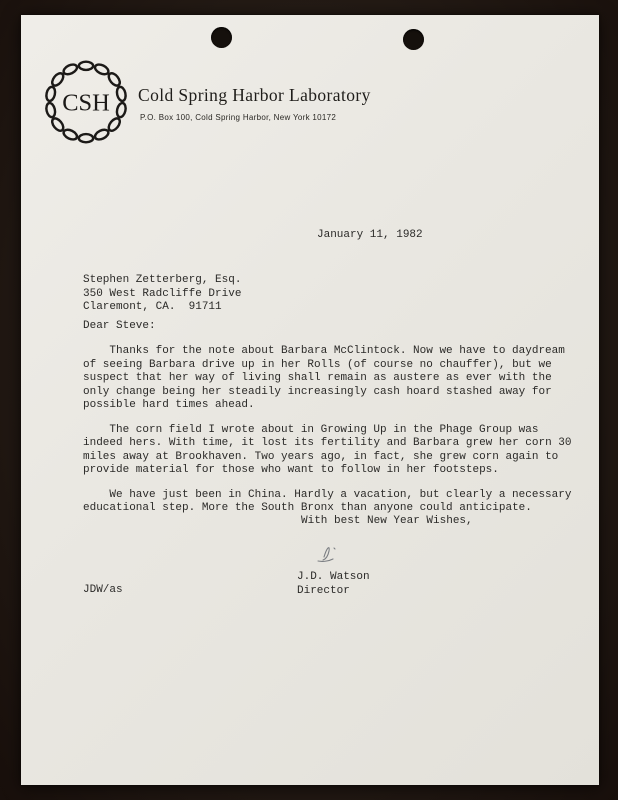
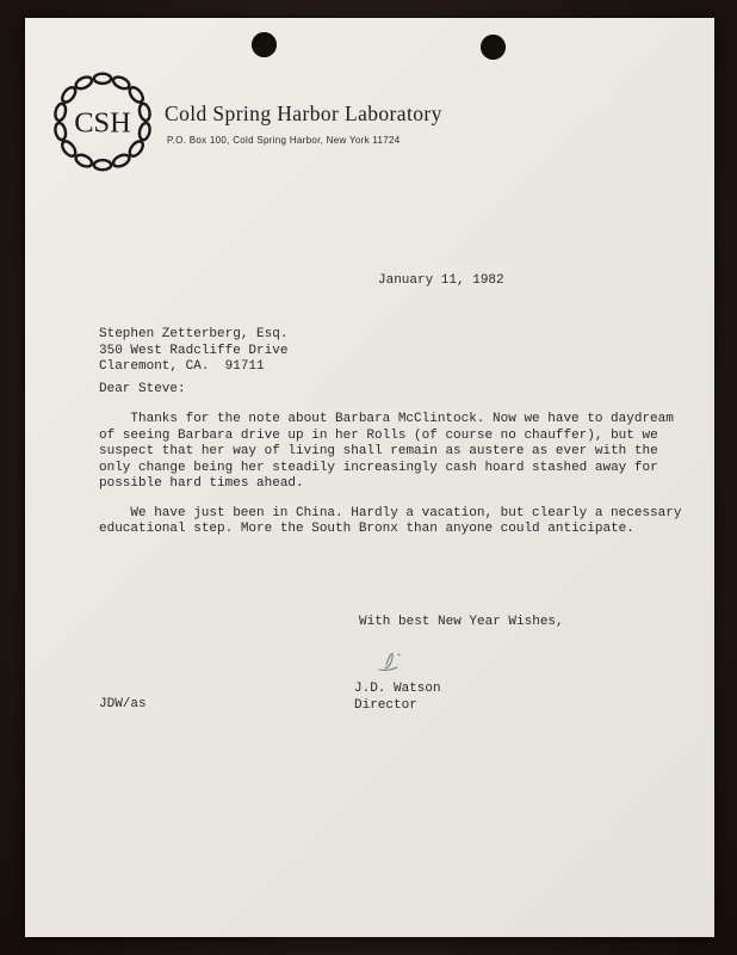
  CSH
  Cold Spring Harbor Laboratory
- P.O. Box 100, Cold Spring Harbor, New York 10172
+ P.O. Box 100, Cold Spring Harbor, New York 11724
  January 11, 1982
  Stephen Zetterberg, Esq.
  350 West Radcliffe Drive
  Claremont, CA. 91711
  Dear Steve:
  Thanks for the note about Barbara McClintock. Now we have to daydream of seeing Barbara drive up in her Rolls (of course no chauffer), but we suspect that her way of living shall remain as austere as ever with the only change being her steadily increasingly cash hoard stashed away for possible hard times ahead.
- The corn field I wrote about in Growing Up in the Phage Group was indeed hers. With time, it lost its fertility and Barbara grew her corn 30 miles away at Brookhaven. Two years ago, in fact, she grew corn again to provide material for those who want to follow in her footsteps.
  We have just been in China. Hardly a vacation, but clearly a necessary educational step. More the South Bronx than anyone could anticipate.
  With best New Year Wishes,
  J.D. Watson
  Director
  JDW/as
